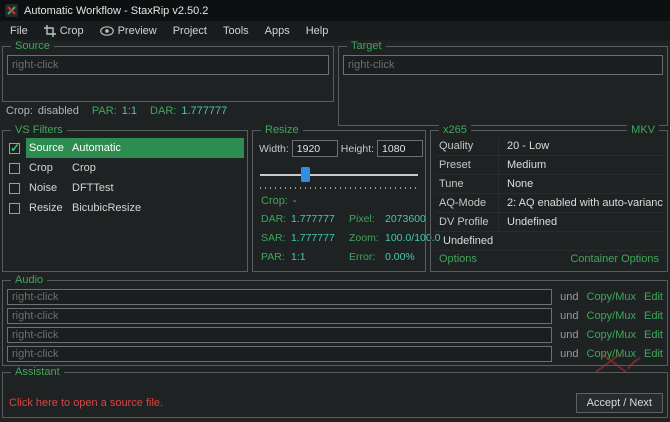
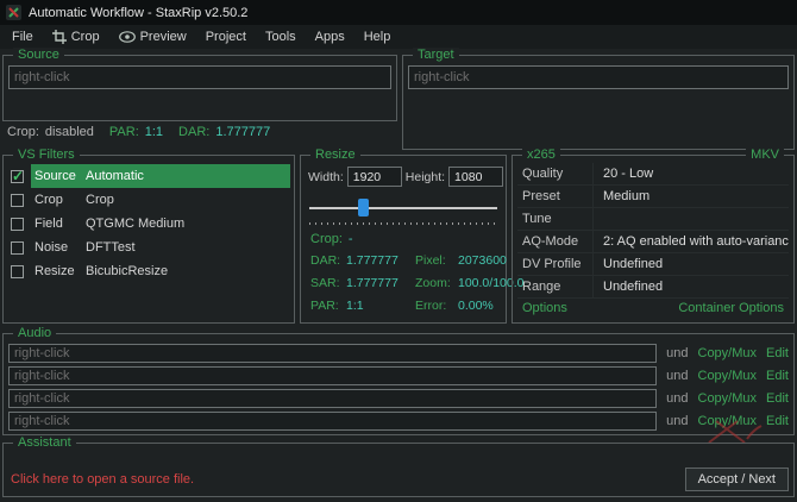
  Automatic Workflow - StaxRip v2.50.2
  File
  Crop
  Preview
  Project
  Tools
  Apps
  Help
  Source
  right-click
  Crop:
  disabled
  PAR:
  1:1
  DAR:
  1.777777
  Target
  right-click
  VS Filters
  Source
  Automatic
  Crop
  Crop
+ Field
+ QTGMC Medium
  Noise
  DFTTest
  Resize
  BicubicResize
  Resize
  Width:
  1920
  Height:
  1080
  Crop:
  -
  DAR:
  1.777777
  Pixel:
  2073600
  SAR:
  1.777777
  Zoom:
  100.0/100.0
  PAR:
  1:1
  Error:
  0.00%
  x265
  MKV
  Quality
  20 - Low
  Preset
  Medium
  Tune
- None
  AQ-Mode
  2: AQ enabled with auto-varianc
  DV Profile
  Undefined
+ Range
  Undefined
  Options
  Container Options
  Audio
  right-click
  und
  Copy/Mux
  Edit
  right-click
  und
  Copy/Mux
  Edit
  right-click
  und
  Copy/Mux
  Edit
  right-click
  und
  Copy/Mux
  Edit
  Assistant
  Click here to open a source file.
  Accept / Next
